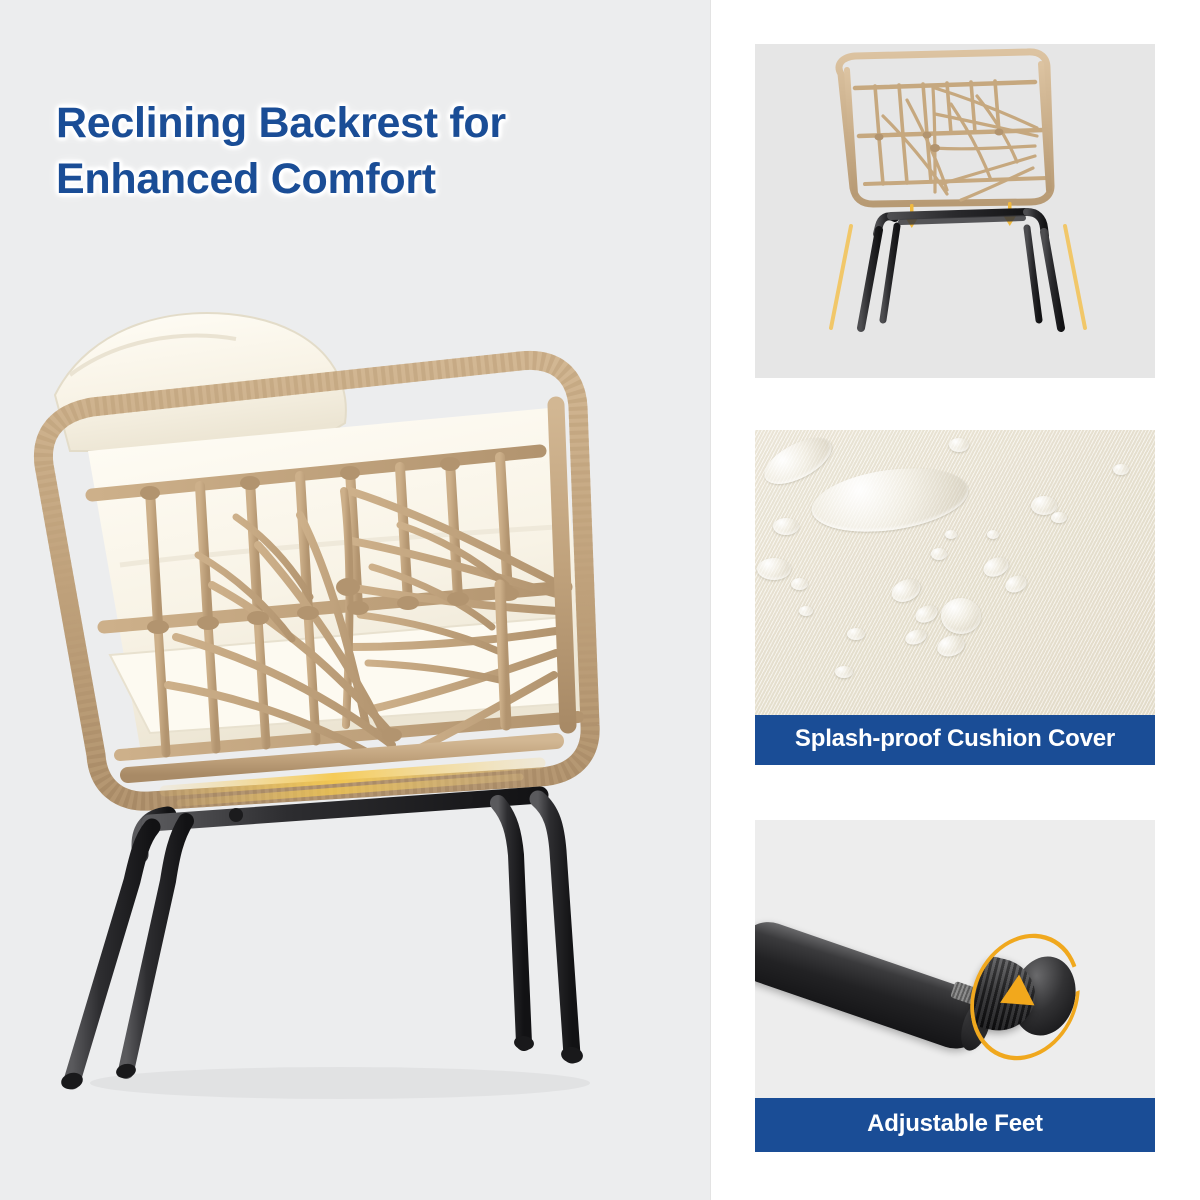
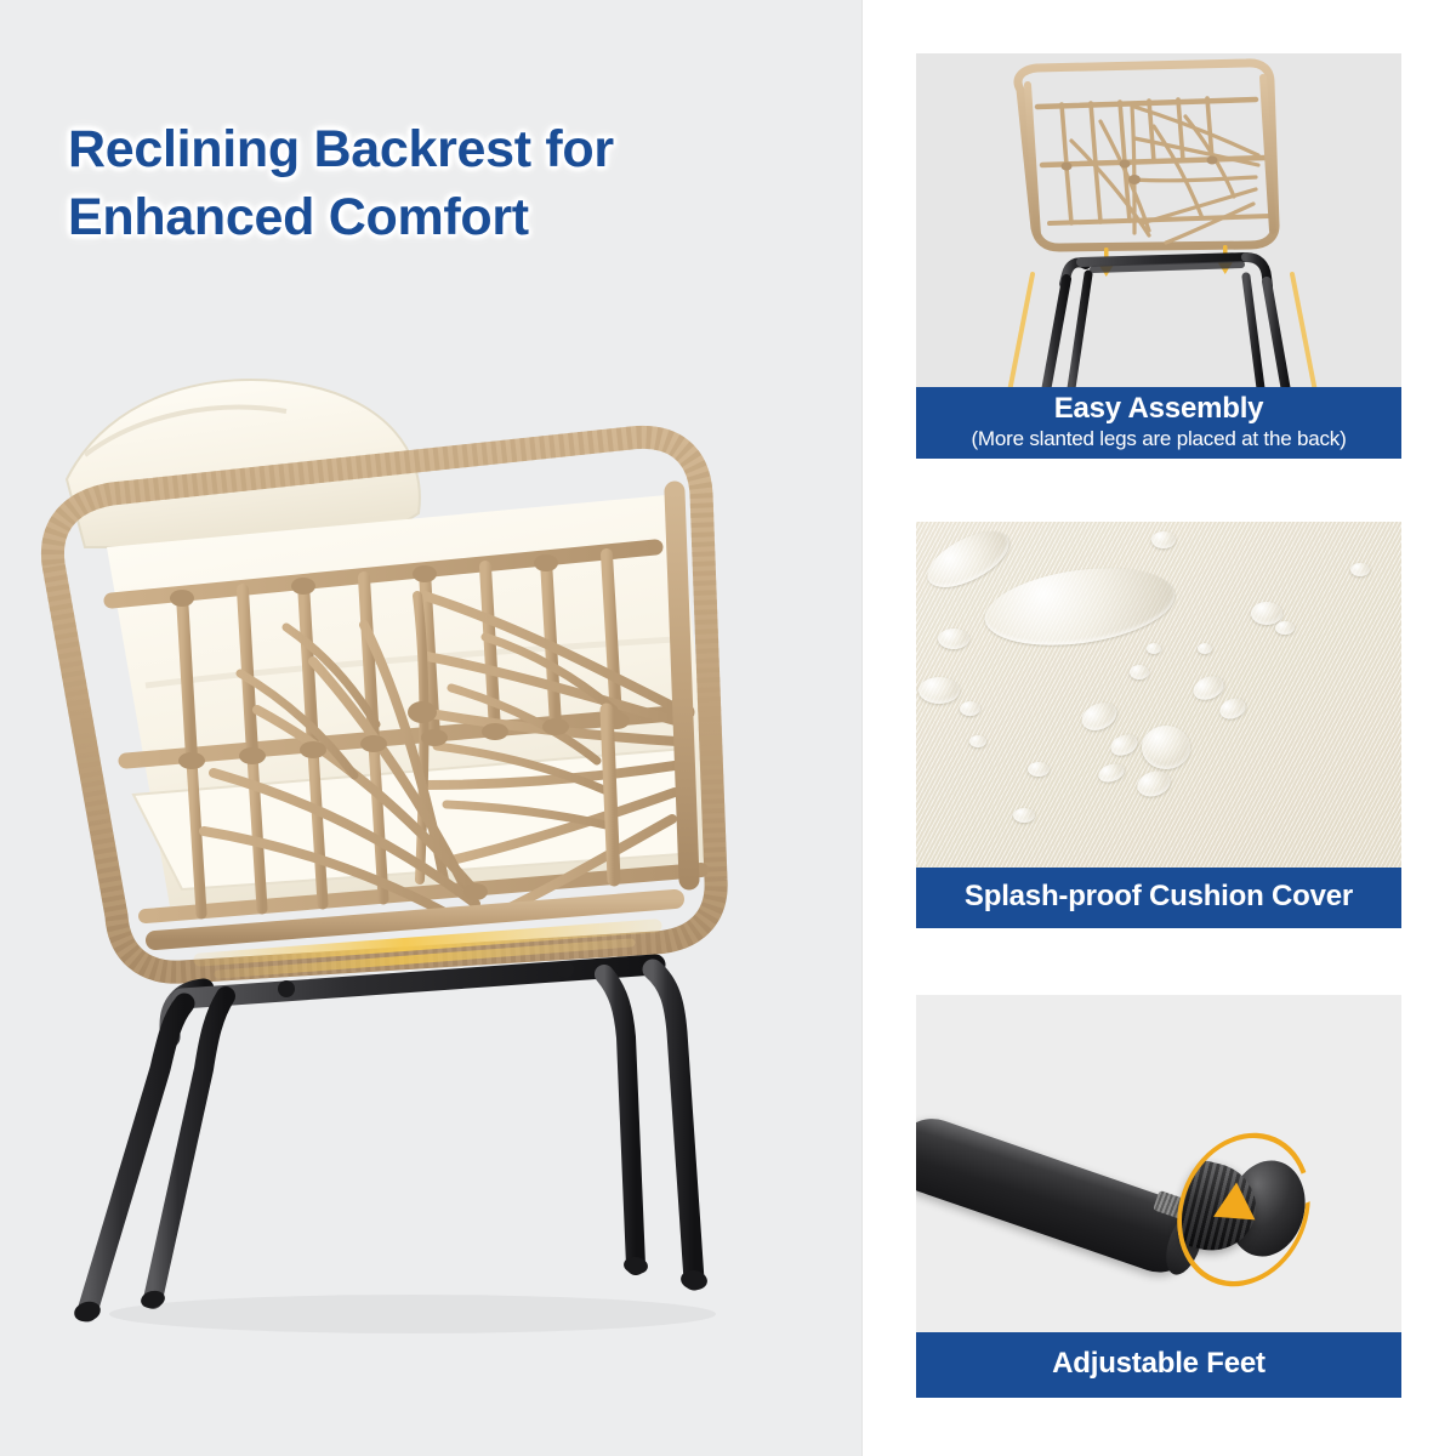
  Reclining Backrest for
  Enhanced Comfort
+ Easy Assembly
+ (More slanted legs are placed at the back)
  Splash-proof Cushion Cover
  Adjustable Feet
